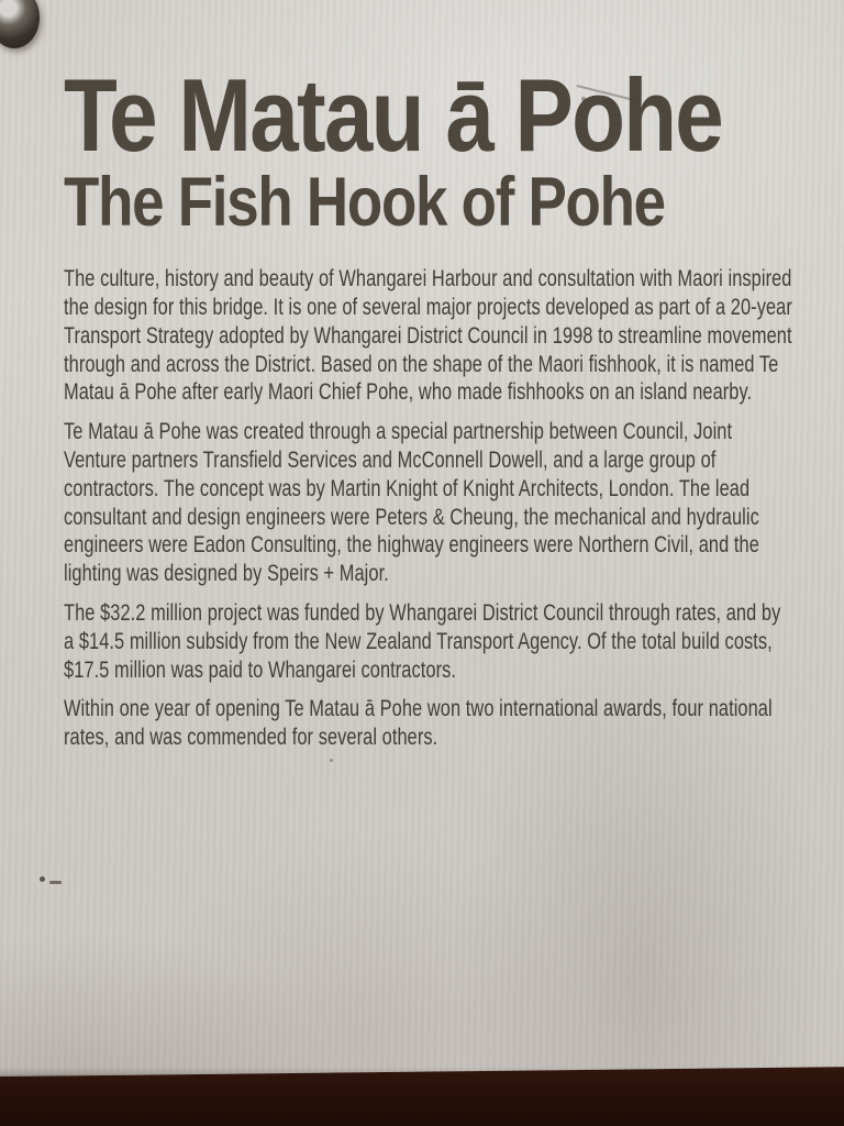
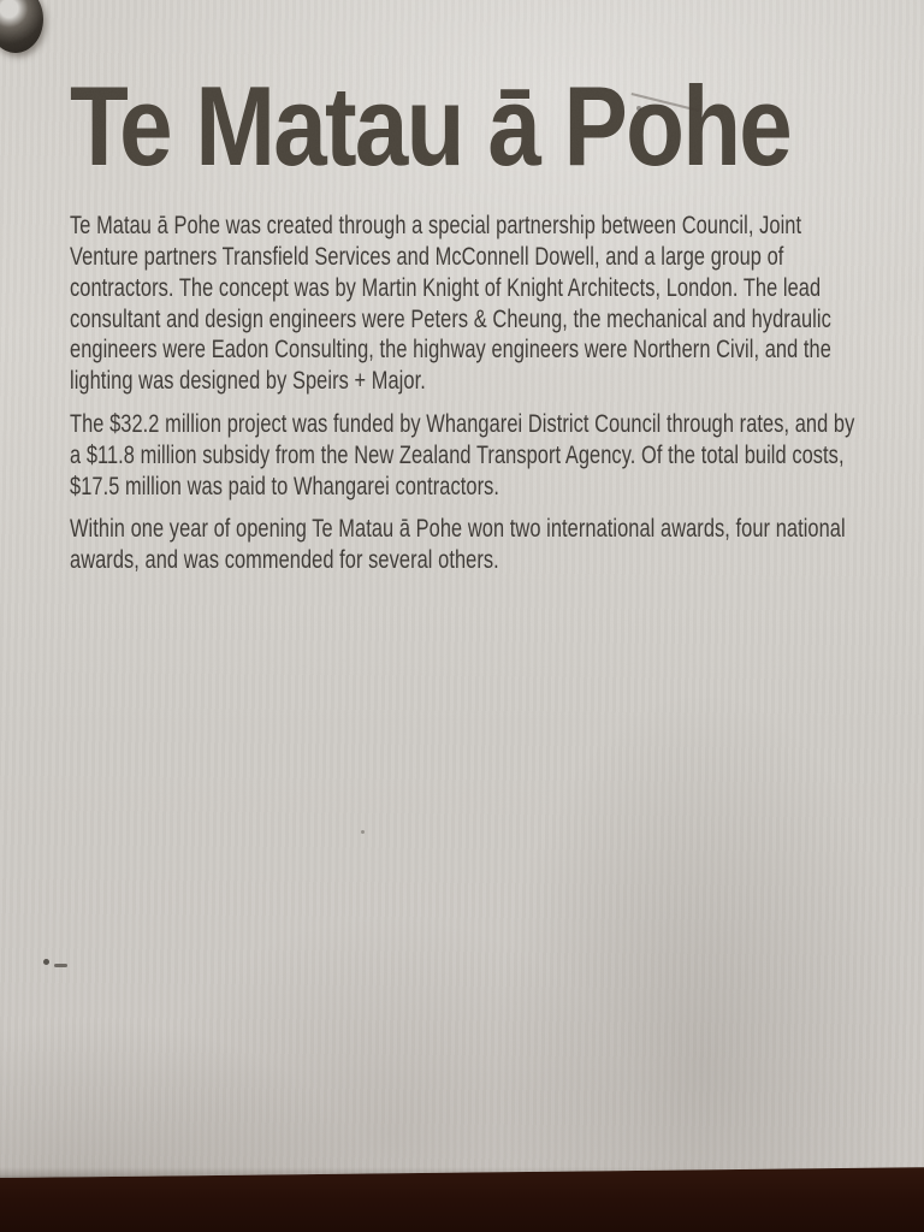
  Te Matau ā Poh
- The Fish Hook of Pohe
- The culture, history and beauty of Whangarei Harbour and consultation with Maori inspired the design for this bridge. It is one of several major projects developed as part of a 20-year Transport Strategy adopted by Whangarei District Council in 1998 to streamline movement through and across the District. Based on the shape of the Maori fishhook, it is named Te Matau ā Pohe after early Maori Chief Pohe, who made fishhooks on an island nearby.
  Te Matau ā Pohe was created through a special partnership between Council, Joint Venture partners Transfield Services and McConnell Dowell, and a large group of contractors. The concept was by Martin Knight of Knight Architects, London. The lead consultant and design engineers were Peters & Cheung, the mechanical and hydraulic engineers were Eadon Consulting, the highway engineers were Northern Civil, and the lighting was designed by Speirs + Major.
- The $32.2 million project was funded by Whangarei District Council through rates, and by a $14.5 million subsidy from the New Zealand Transport Agency. Of the total build costs, $17.5 million was paid to Whangarei contractors.
+ The $32.2 million project was funded by Whangarei District Council through rates, and by a $11.8 million subsidy from the New Zealand Transport Agency. Of the total build costs, $17.5 million was paid to Whangarei contractors.
- Within one year of opening Te Matau ā Pohe won two international awards, four national rates, and was commended for several others.
+ Within one year of opening Te Matau ā Pohe won two international awards, four national awards, and was commended for several others.
